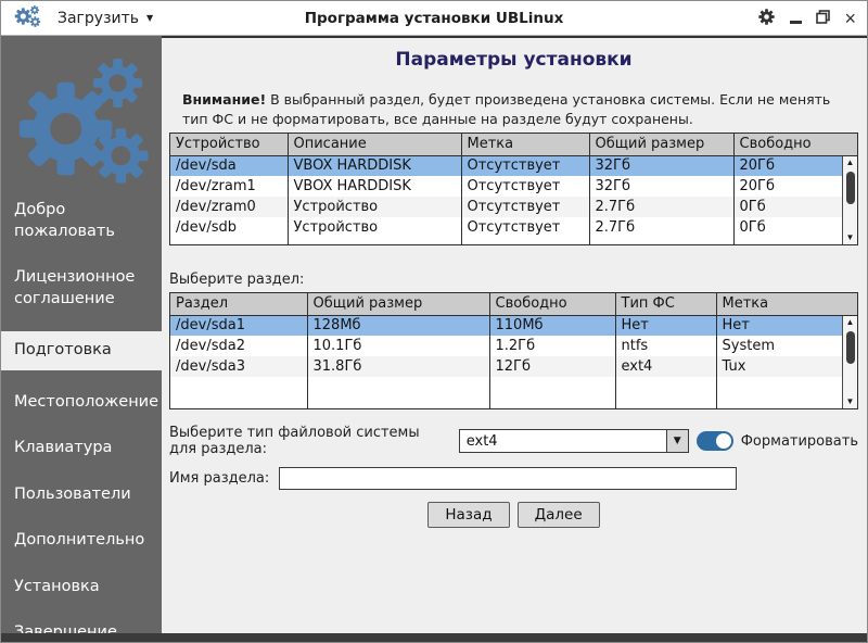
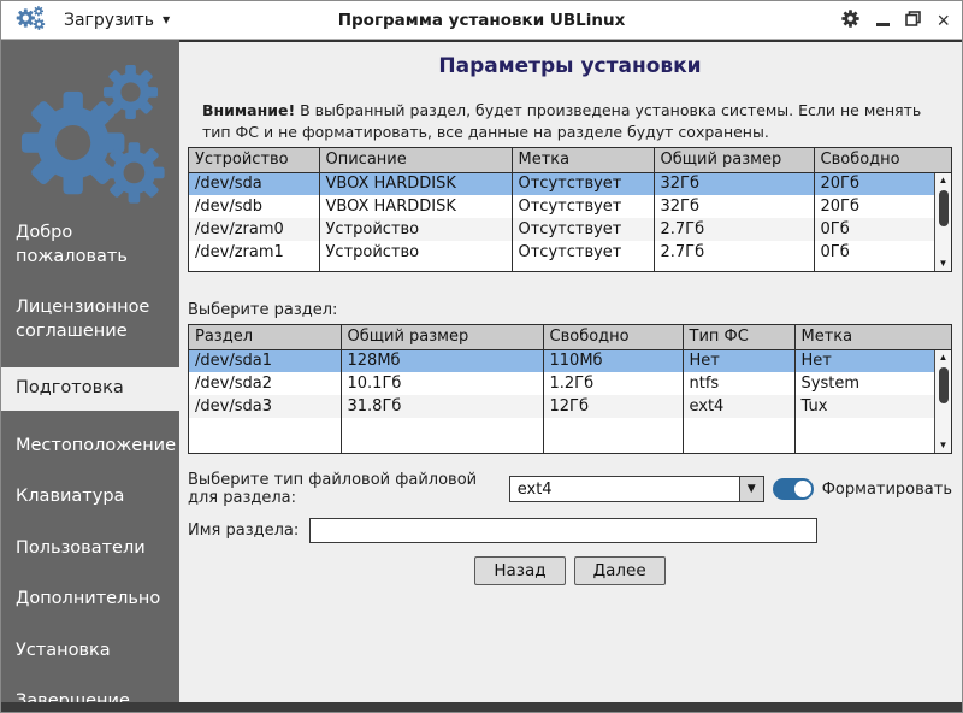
  Загрузить
  ▼
  Программа установки UBLinux
  ×
  Добро пожаловать
  Лицензионное соглашение
  Подготовка
  Местоположение
  Клавиатура
  Пользователи
  Дополнительно
  Установка
  Завершение
  Параметры установки
  Внимание! В выбранный раздел, будет произведена установка системы. Если не менять тип ФС и не форматировать, все данные на разделе будут сохранены.
  Устройство	Описание	Метка	Общий размер	Свободно
  /dev/sda	VBOX HARDDISK	Отсутствует	32Гб	20Гб
- /dev/zram1	VBOX HARDDISK	Отсутствует	32Гб	20Гб
+ /dev/sdb	VBOX HARDDISK	Отсутствует	32Гб	20Гб
  /dev/zram0	Устройство	Отсутствует	2.7Гб	0Гб
- /dev/sdb	Устройство	Отсутствует	2.7Гб	0Гб
+ /dev/zram1	Устройство	Отсутствует	2.7Гб	0Гб
  ▲
  ▼
  Выберите раздел:
  Раздел	Общий размер	Свободно	Тип ФС	Метка
  /dev/sda1	128Мб	110Мб	Нет	Нет
  /dev/sda2	10.1Гб	1.2Гб	ntfs	System
  /dev/sda3	31.8Гб	12Гб	ext4	Tux
  ▲
  ▼
- Выберите тип файловой системы для раздела:
+ Выберите тип файловой файловой для раздела:
  ext4
  ▼
  Форматировать
  Имя раздела:
  Назад
  Далее
